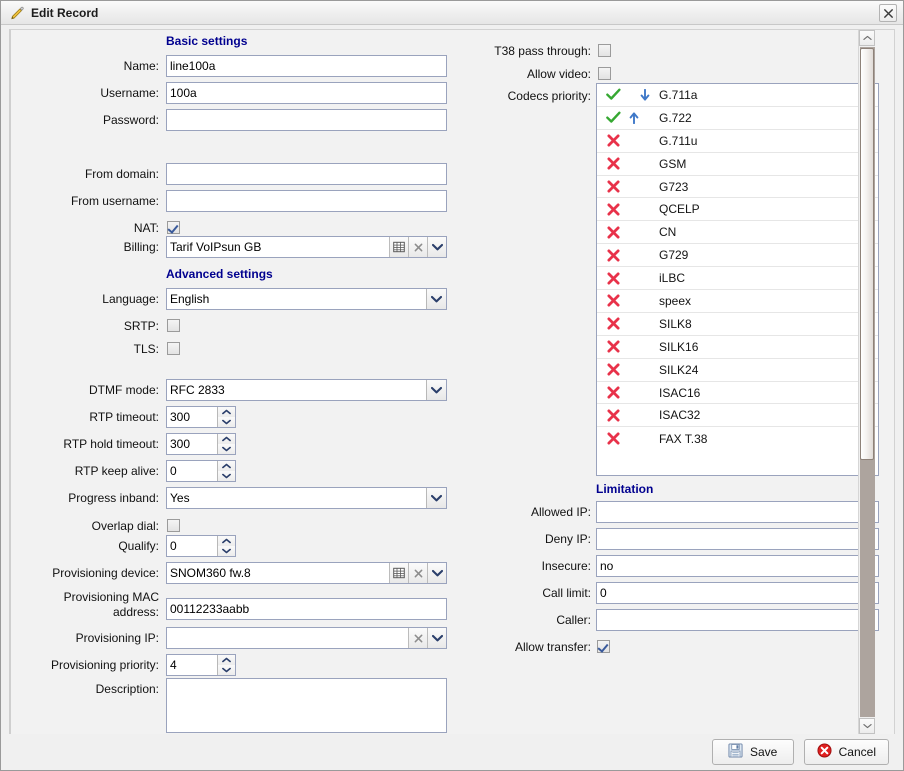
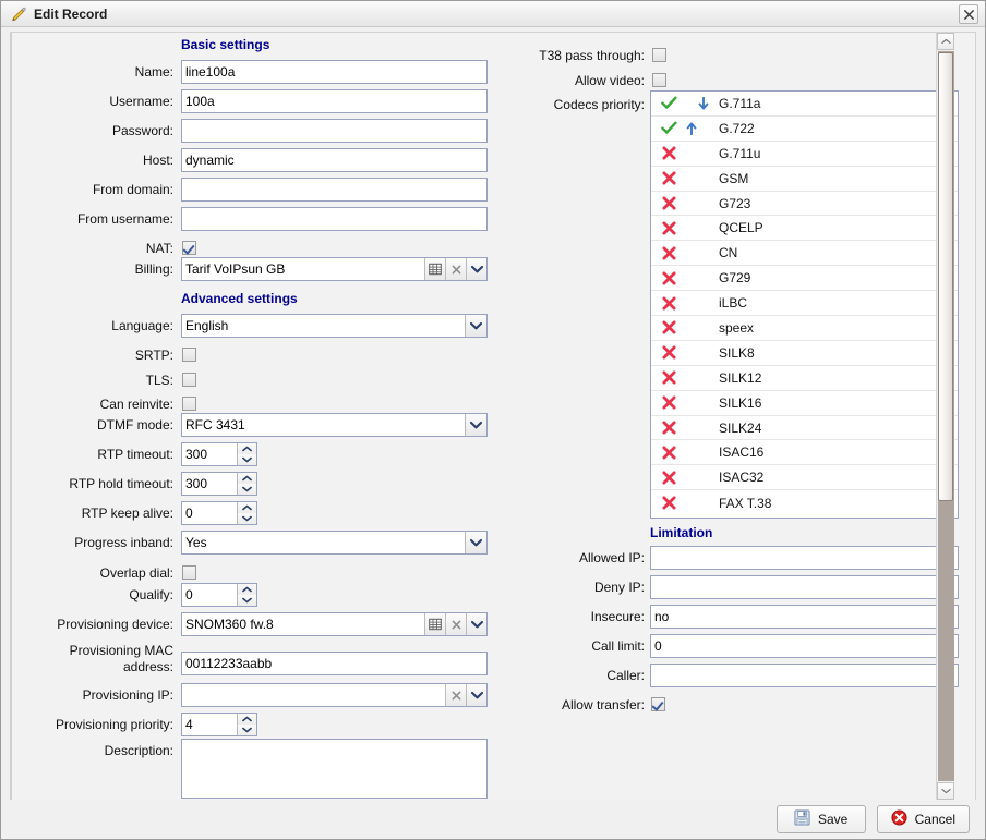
  Edit Record
  Basic settings
  Name:
  line100a
  Username:
  100a
  Password:
+ Host:
+ dynamic
  From domain:
  From username:
  NAT:
  Billing:
  Tarif VoIPsun GB
  Advanced settings
  Language:
  English
  SRTP:
  TLS:
+ Can reinvite:
  DTMF mode:
- RFC 2833
+ RFC 3431
  RTP timeout:
  300
  RTP hold timeout:
  300
  RTP keep alive:
  0
  Progress inband:
  Yes
  Overlap dial:
  Qualify:
  0
  Provisioning device:
  SNOM360 fw.8
  Provisioning MAC
  address:
  00112233aabb
  Provisioning IP:
  Provisioning priority:
  4
  Description:
  T38 pass through:
  Allow video:
  Codecs priority:
  G.711a
  G.722
  G.711u
  GSM
  G723
  QCELP
  CN
  G729
  iLBC
  speex
  SILK8
+ SILK12
  SILK16
  SILK24
  ISAC16
  ISAC32
  FAX T.38
  Limitation
  Allowed IP:
  Deny IP:
  Insecure:
  no
  Call limit:
  0
  Caller:
  Allow transfer:
  Save
  Cancel
